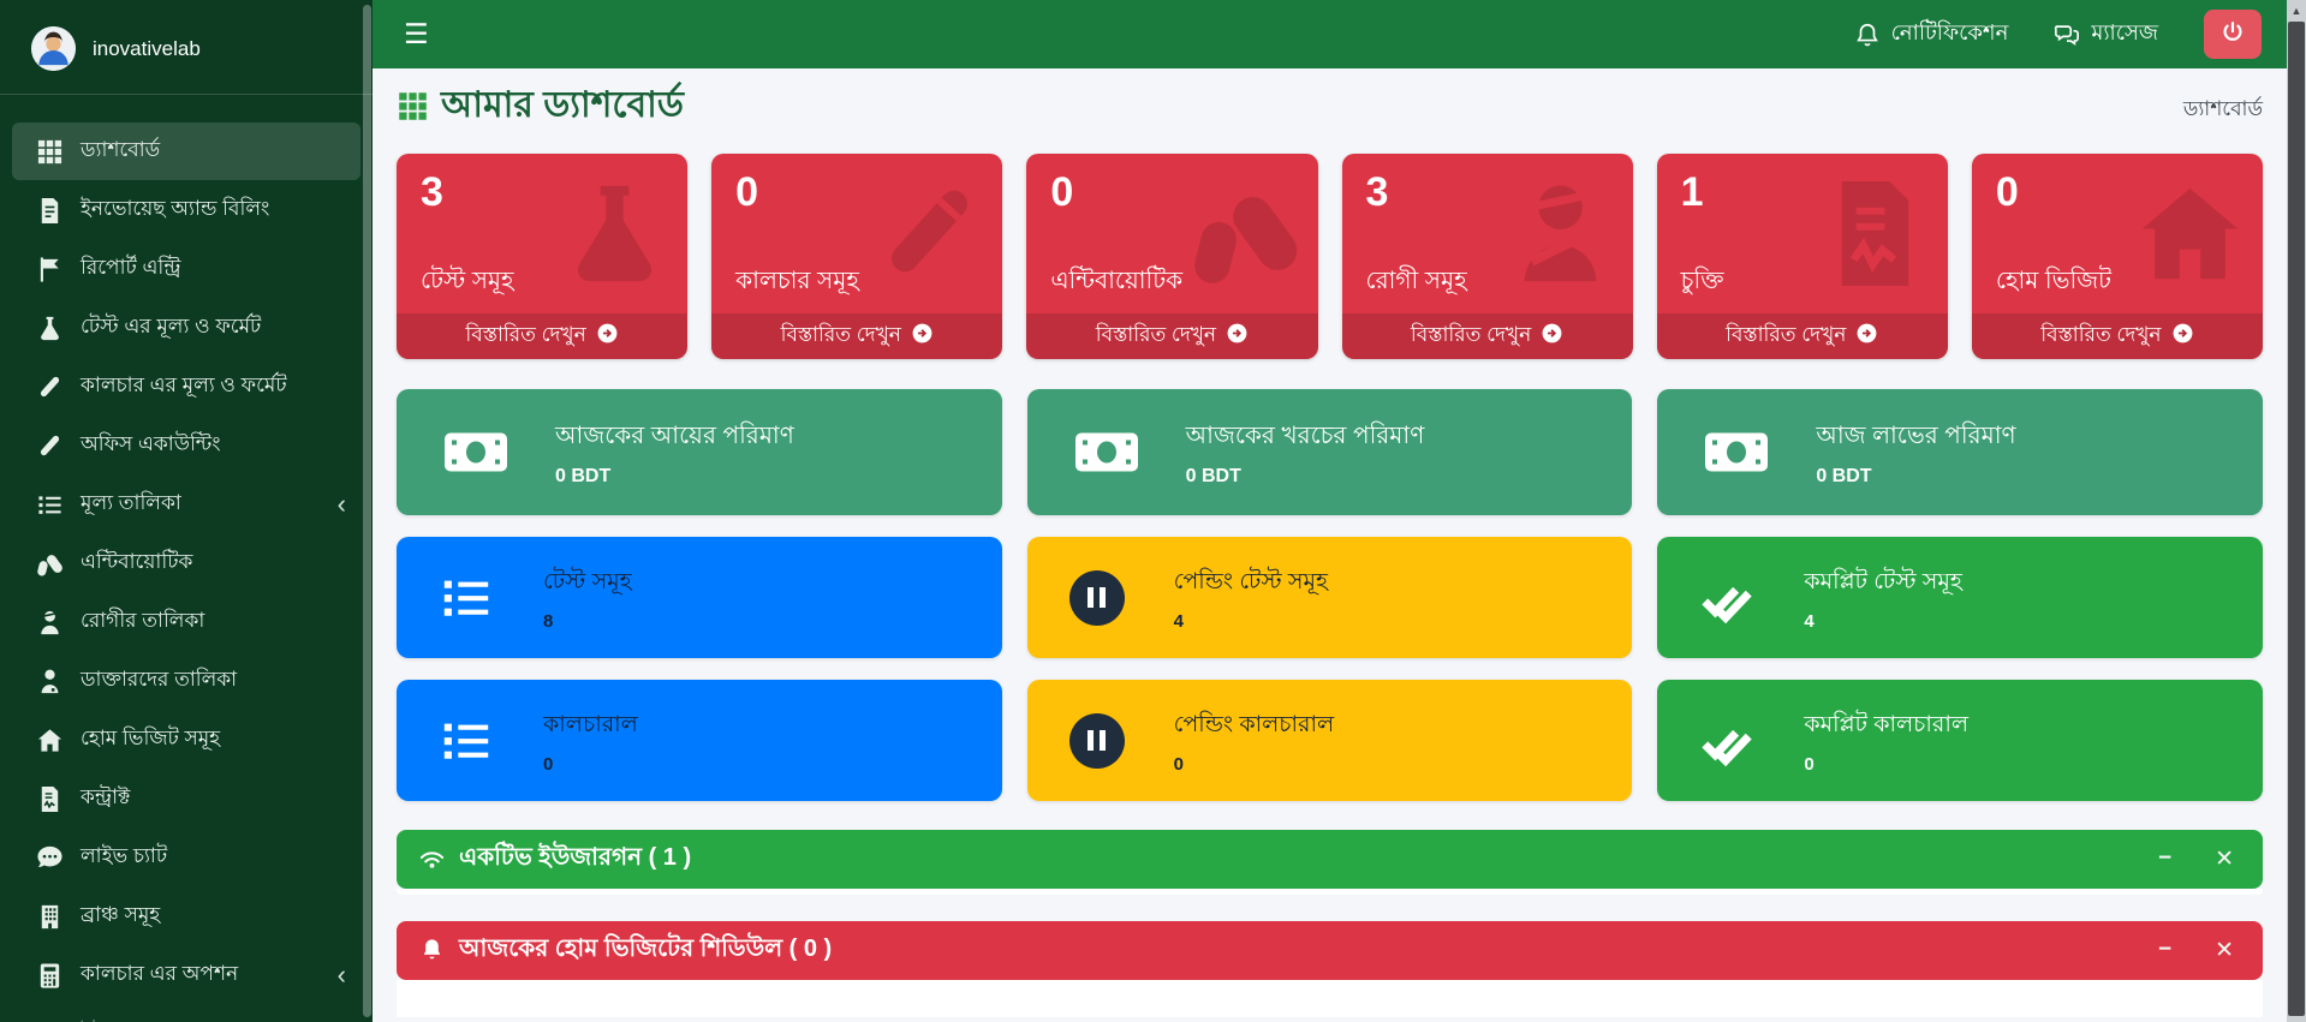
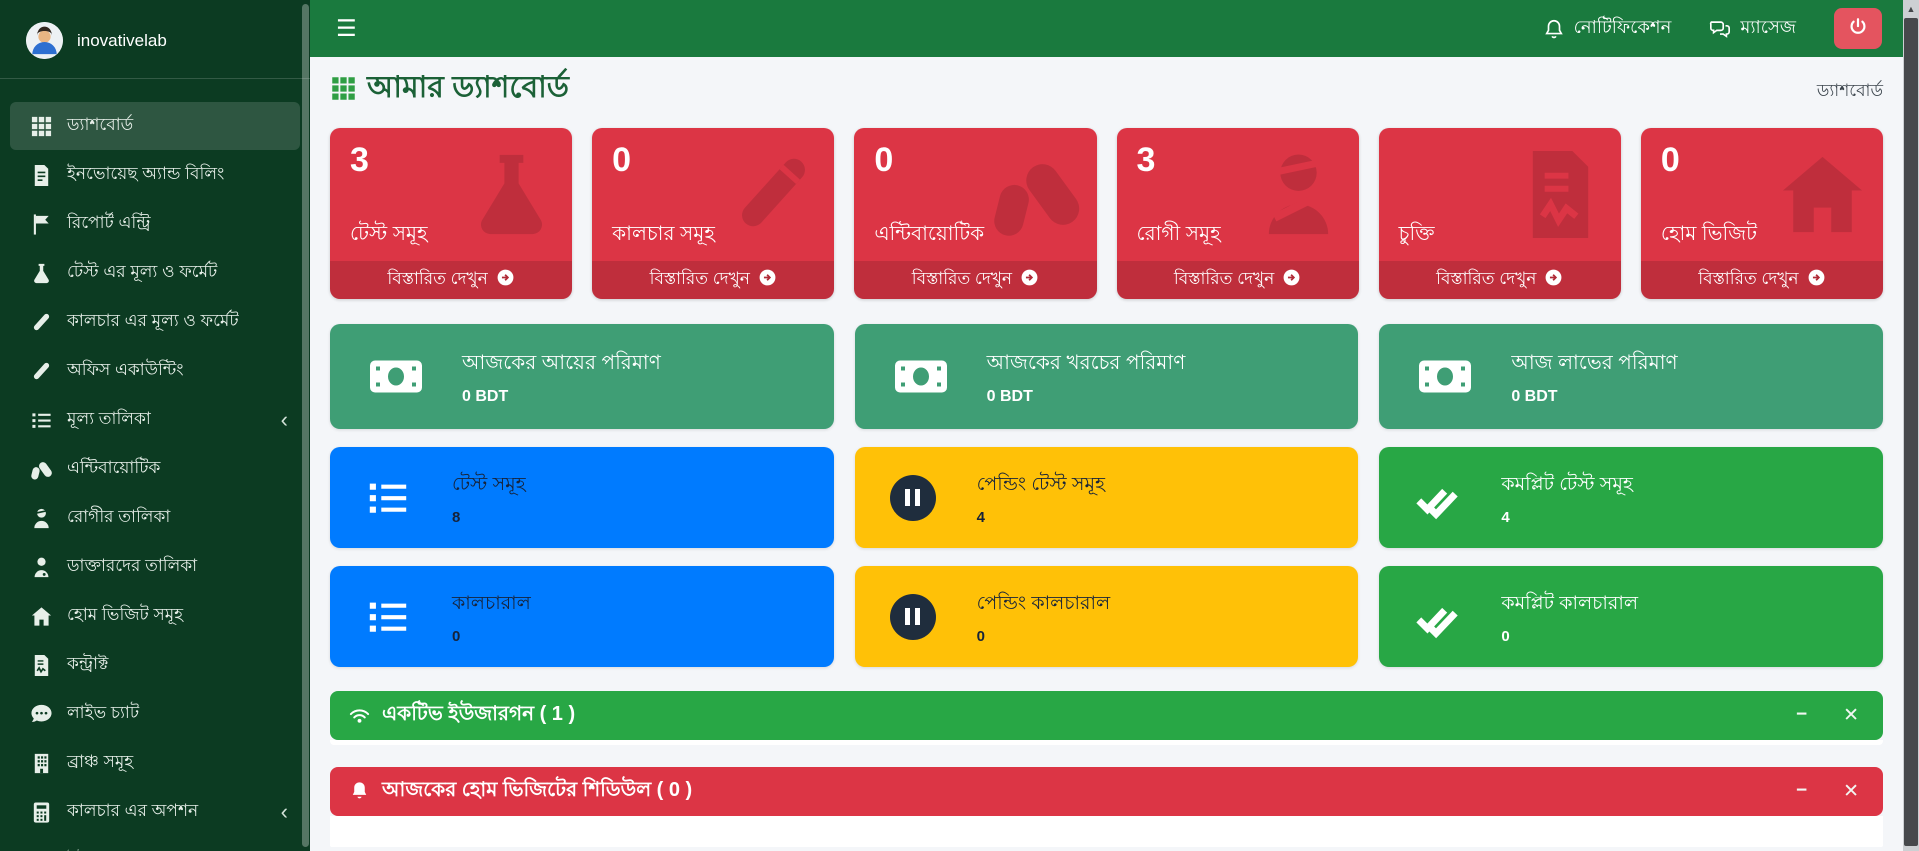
  inovativelab
  ড্যাশবোর্ড
  ইনভোয়েছ অ্যান্ড বিলিং
  রিপোর্ট এন্ট্রি
  টেস্ট এর মূল্য ও ফর্মেট
  কালচার এর মূল্য ও ফর্মেট
  অফিস একাউন্টিং
  মূল্য তালিকা
  ‹
  এন্টিবায়োটিক
  রোগীর তালিকা
  ডাক্তারদের তালিকা
  হোম ভিজিট সমূহ
  কন্ট্রাক্ট
  লাইভ চ্যাট
  ব্রাঞ্চ সমূহ
  কালচার এর অপশন
  ‹
  ☰
  নোটিফিকেশন
  ম্যাসেজ
  আমার ড্যাশবোর্ড
  ড্যাশবোর্ড
  3
  টেস্ট সমূহ
  বিস্তারিত দেখুন
  0
  কালচার সমূহ
  বিস্তারিত দেখুন
  0
  এন্টিবায়োটিক
  বিস্তারিত দেখুন
  3
  রোগী সমূহ
  বিস্তারিত দেখুন
- 1
  চুক্তি
  বিস্তারিত দেখুন
  0
  হোম ভিজিট
  বিস্তারিত দেখুন
  আজকের আয়ের পরিমাণ
  0 BDT
  আজকের খরচের পরিমাণ
  0 BDT
  আজ লাভের পরিমাণ
  0 BDT
  টেস্ট সমূহ
  8
  পেন্ডিং টেস্ট সমূহ
  4
  কমপ্লিট টেস্ট সমূহ
  4
  কালচারাল
  0
  পেন্ডিং কালচারাল
  0
  কমপ্লিট কালচারাল
  0
  একটিভ ইউজারগন ( 1 )
  −
  ✕
  আজকের হোম ভিজিটের শিডিউল ( 0 )
  −
  ✕
  ▲
